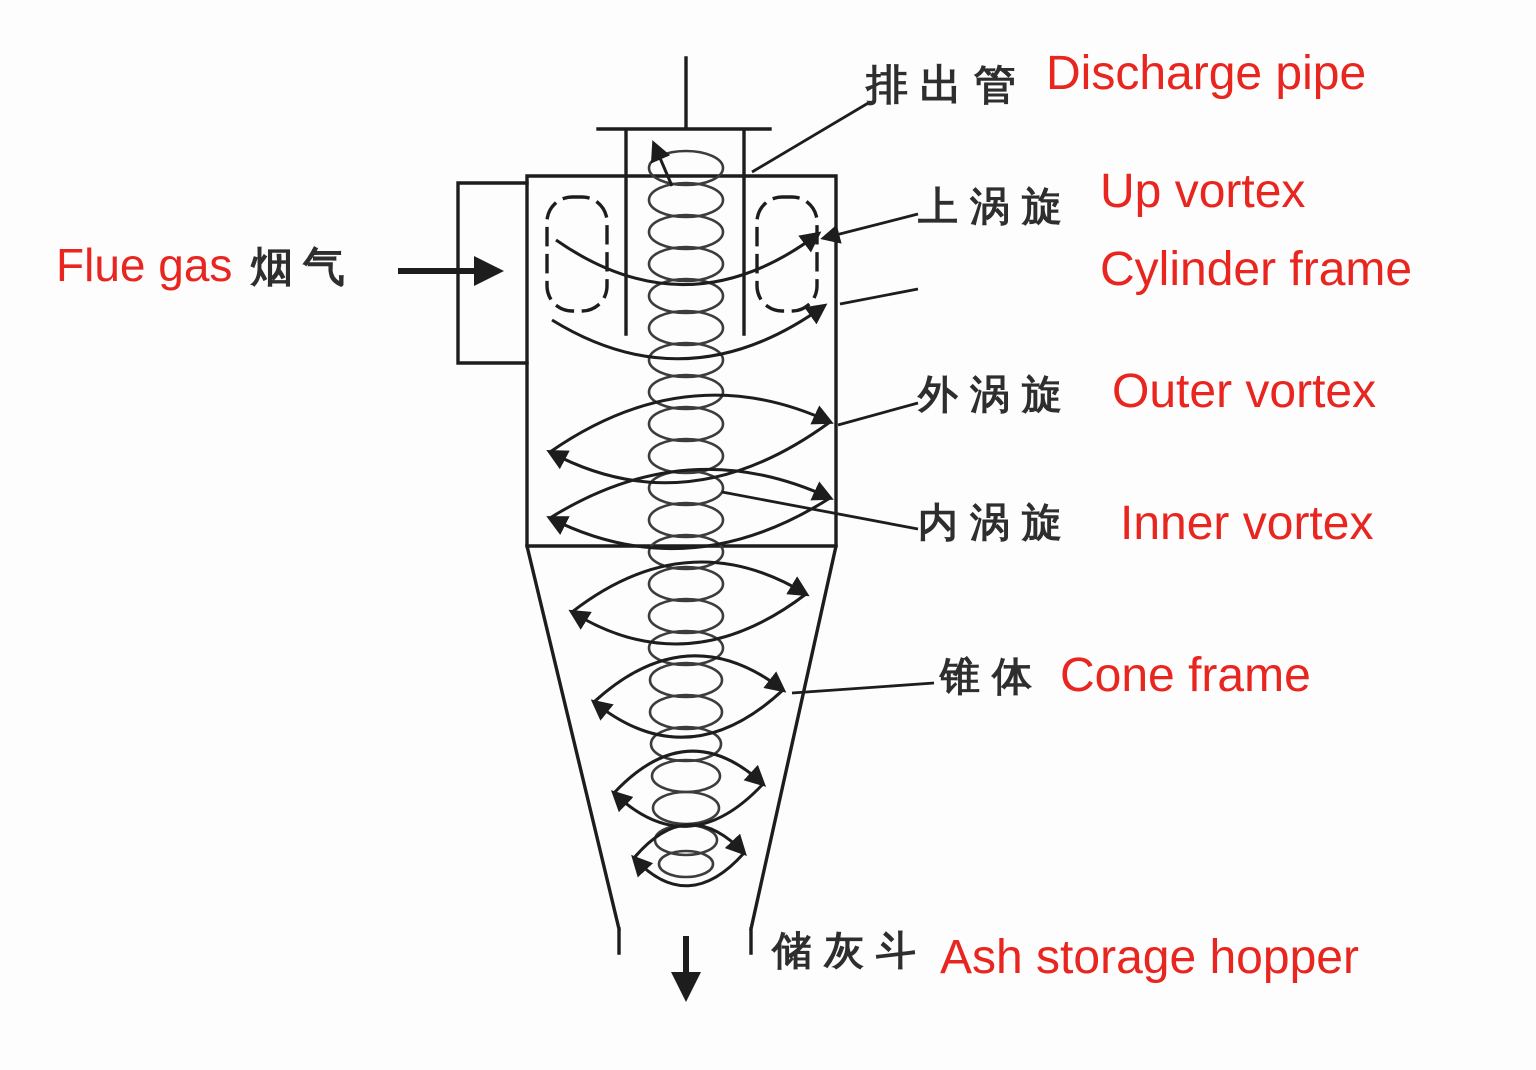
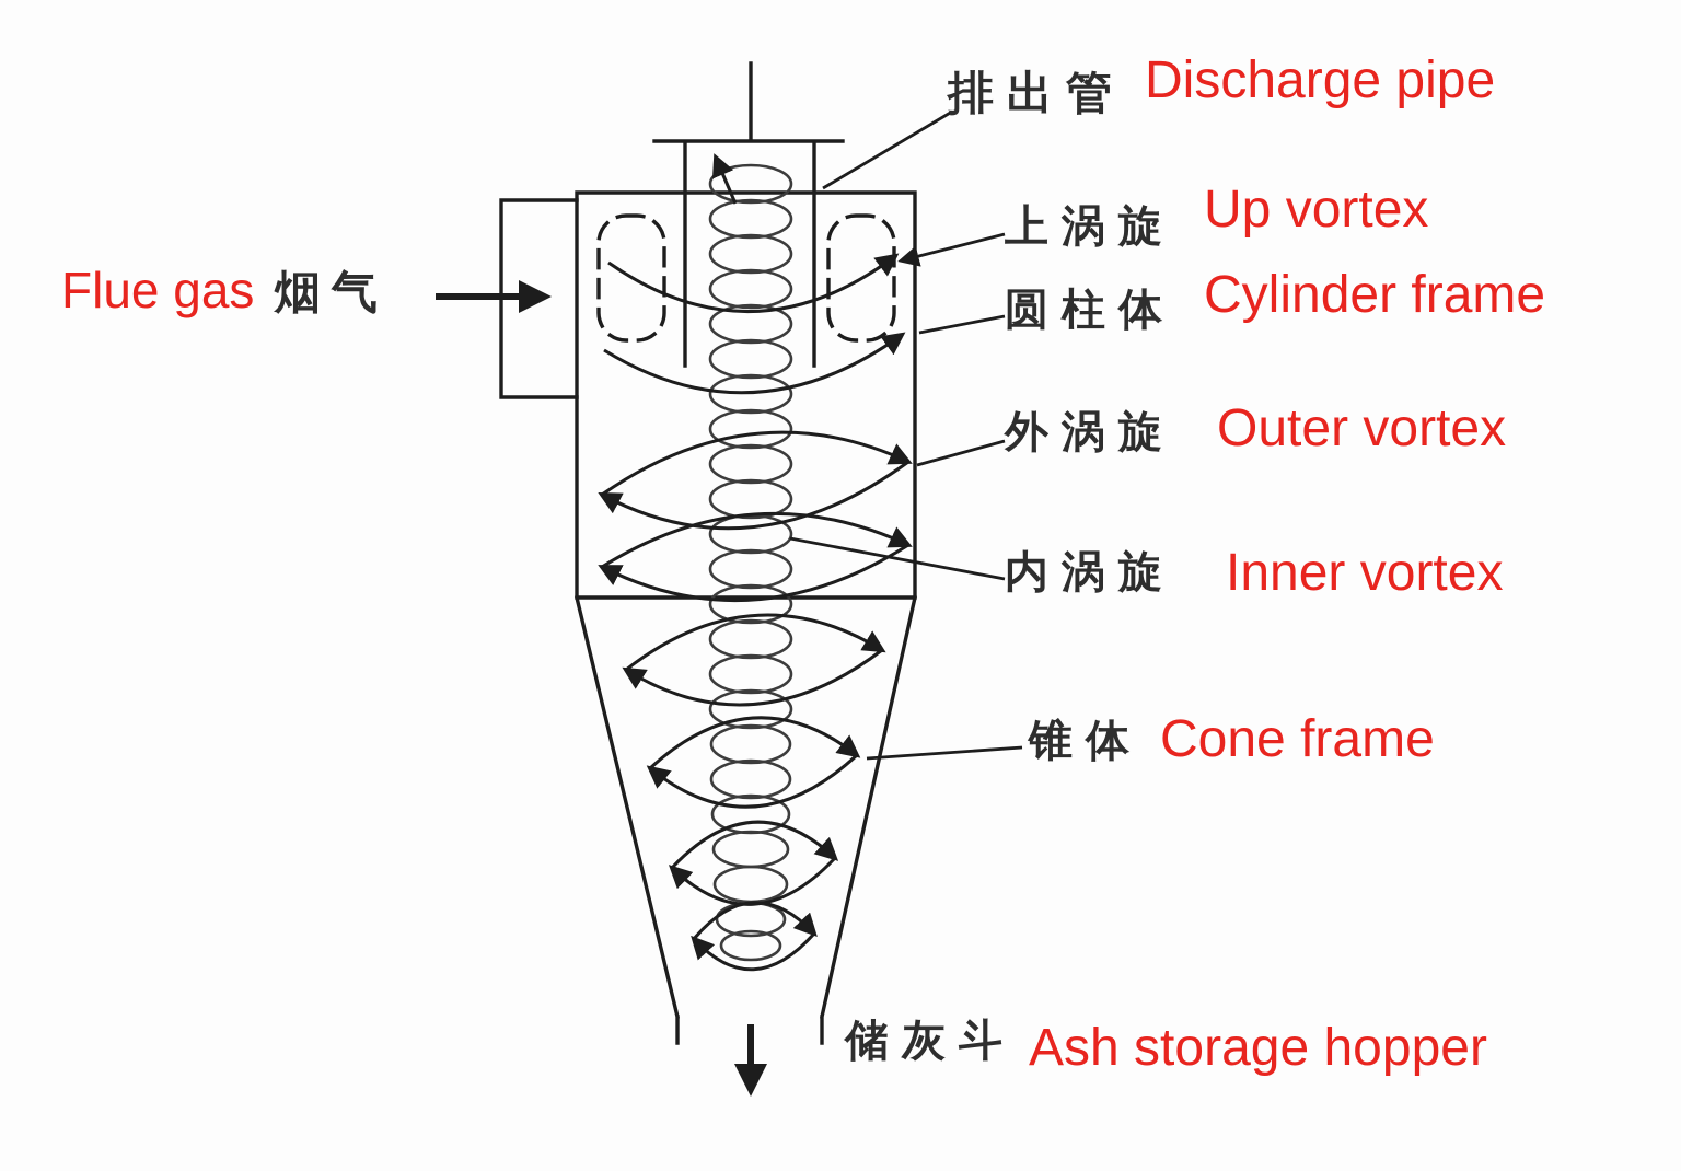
  Flue gas 烟气
  排出管
  Discharge pipe
  上涡旋
  Up vortex
+ 圆柱体
  Cylinder frame
  外涡旋
  Outer vortex
  内涡旋
  Inner vortex
  锥体
  Cone frame
  储灰斗
  Ash storage hopper
